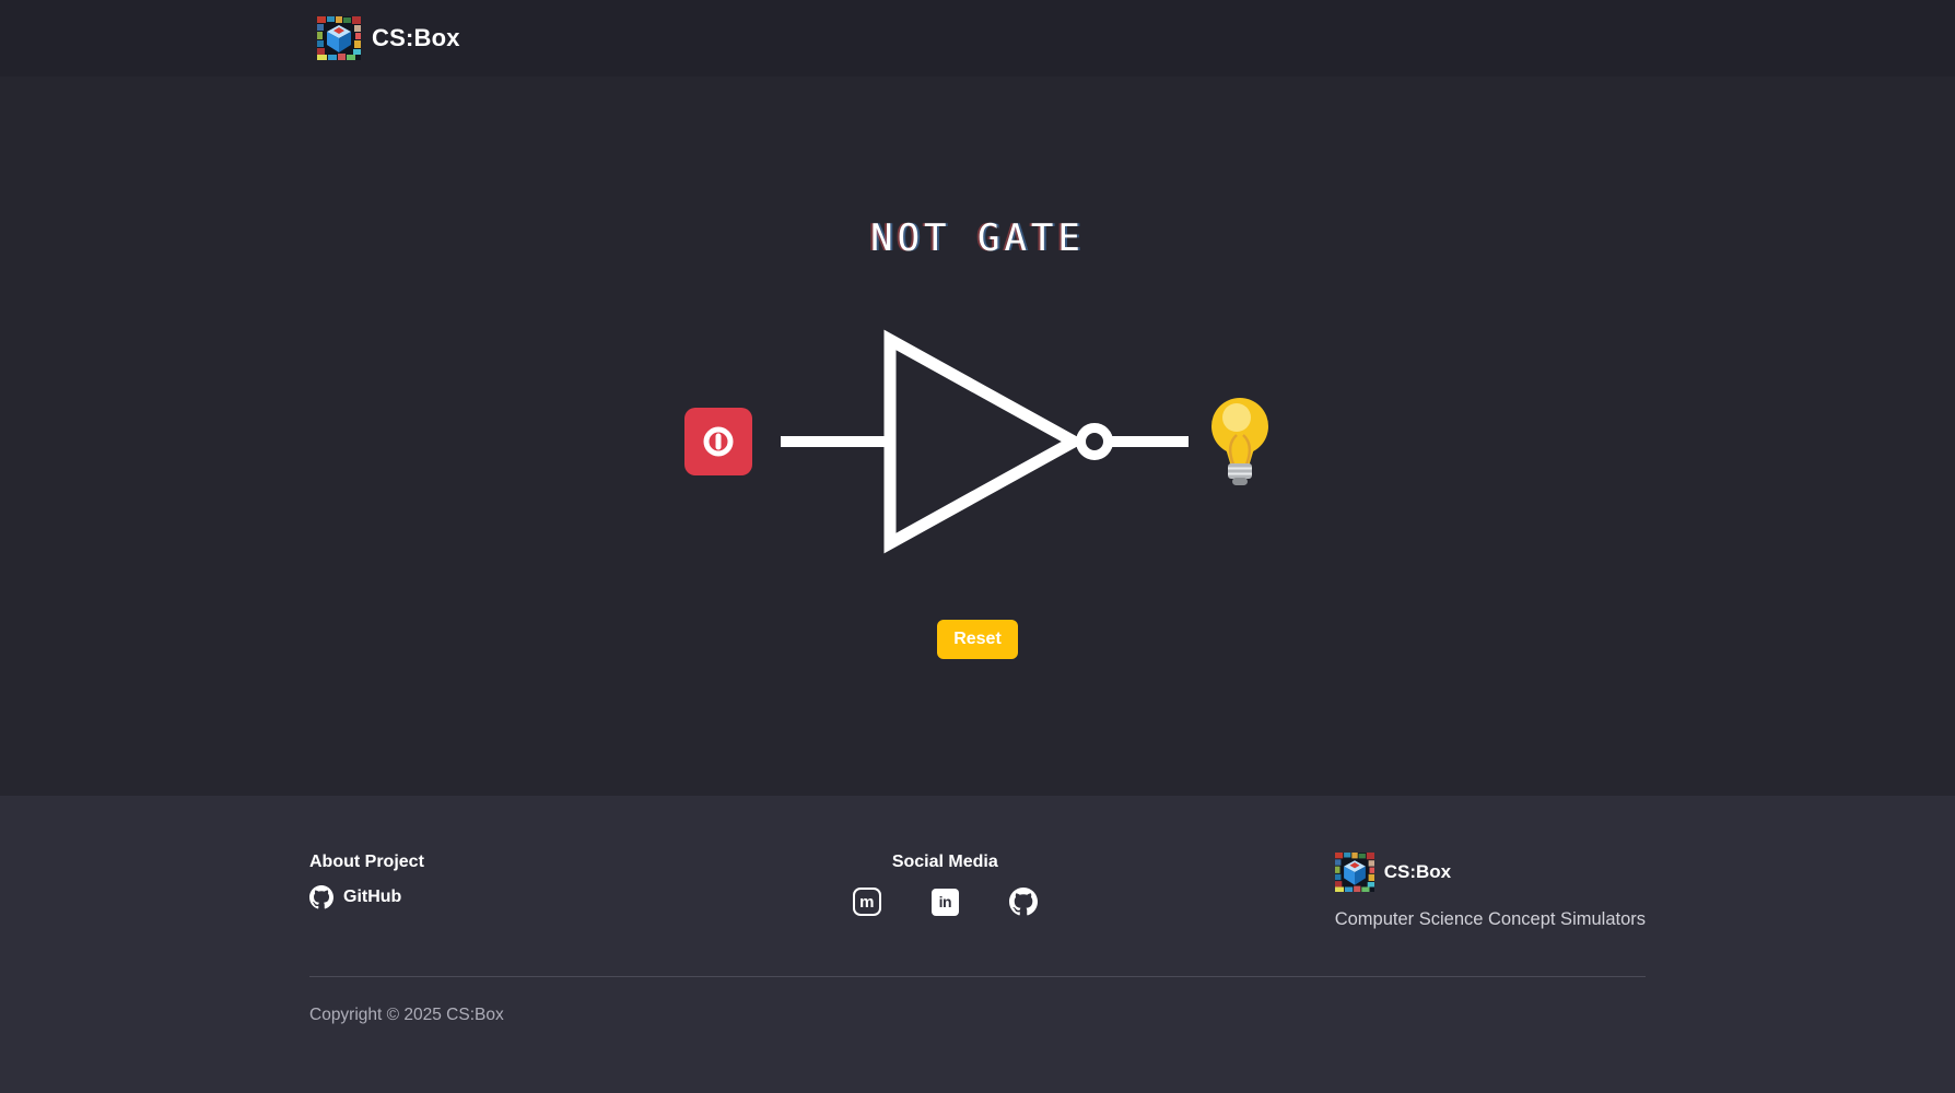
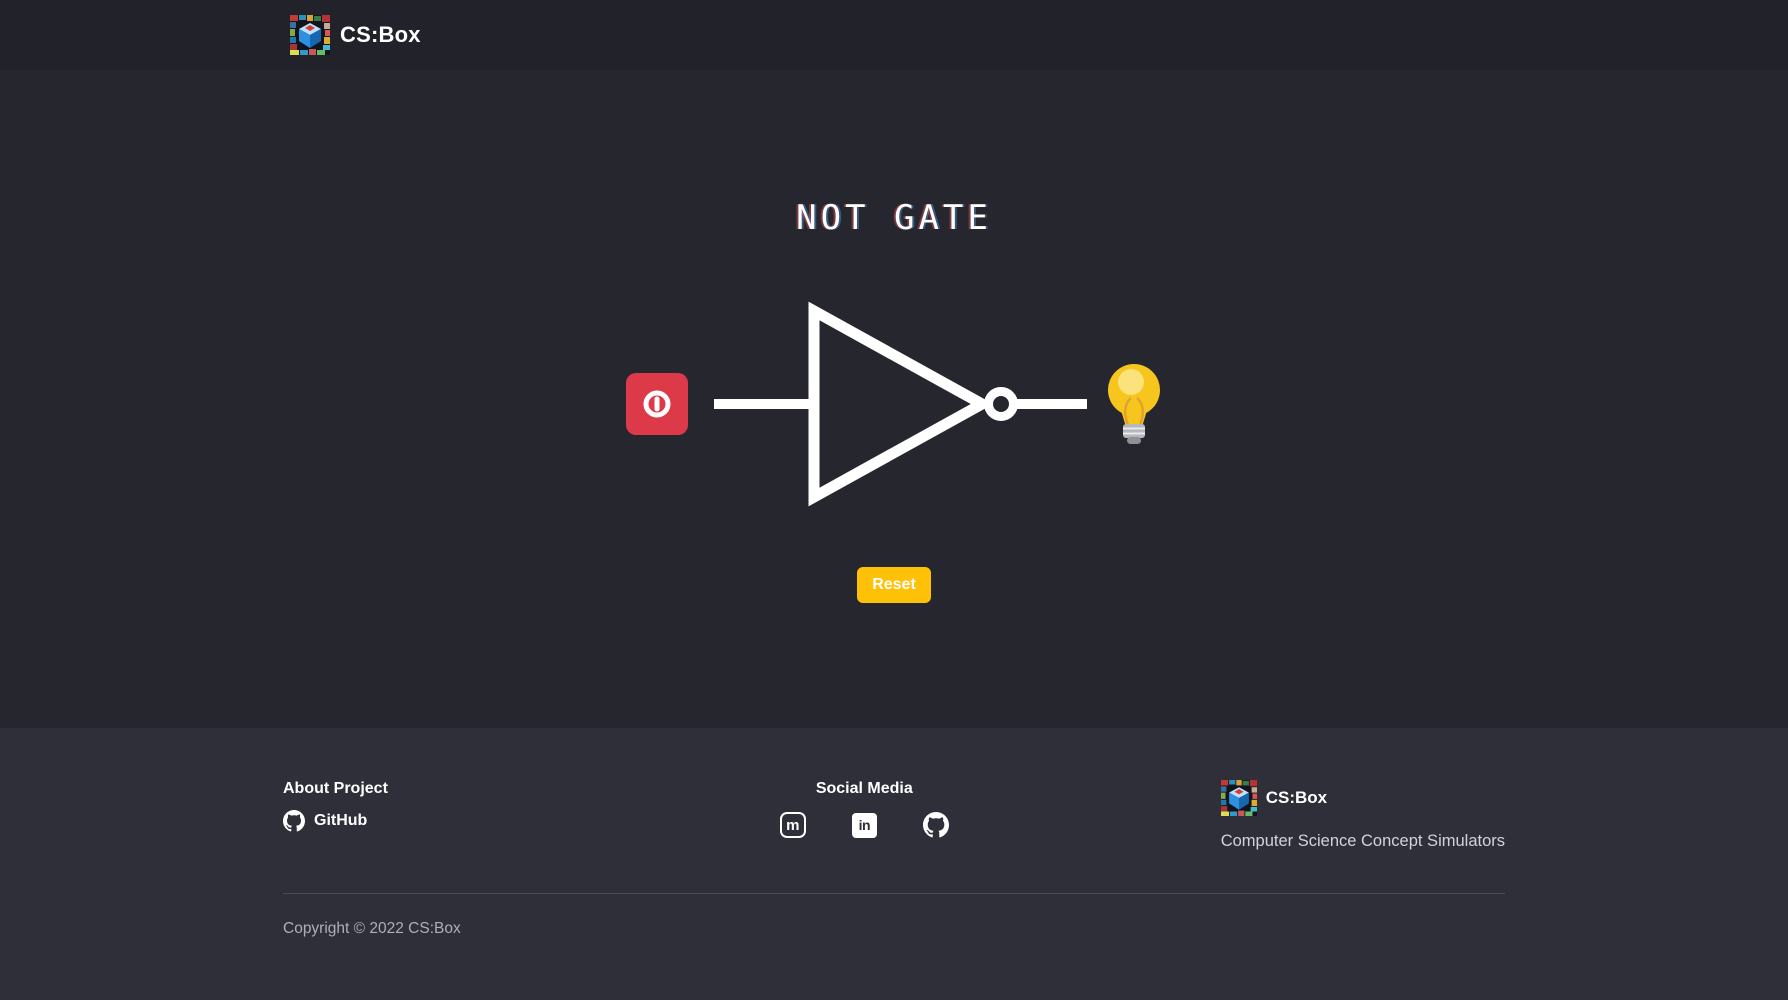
  CS:Box
  NOT GATE
  Reset
  About Project
  GitHub
  Social Media
  m
  in
  CS:Box
  Computer Science Concept Simulators
- Copyright © 2025 CS:Box
+ Copyright © 2022 CS:Box
